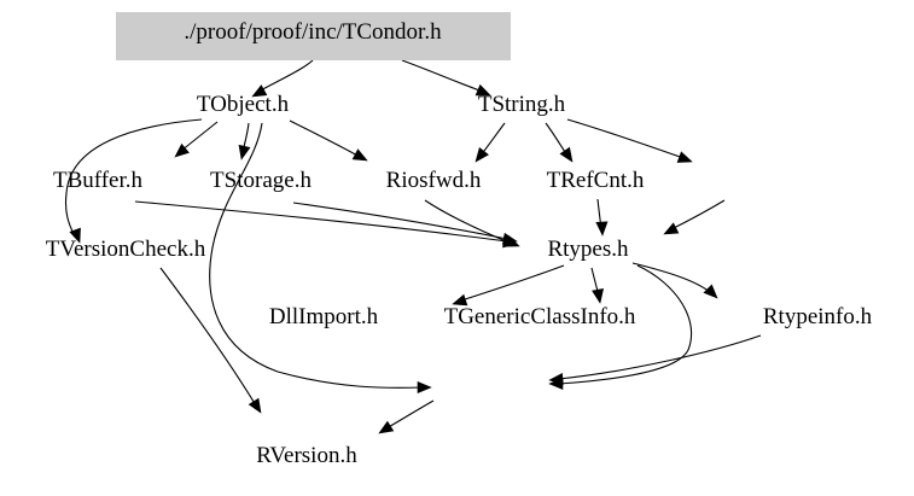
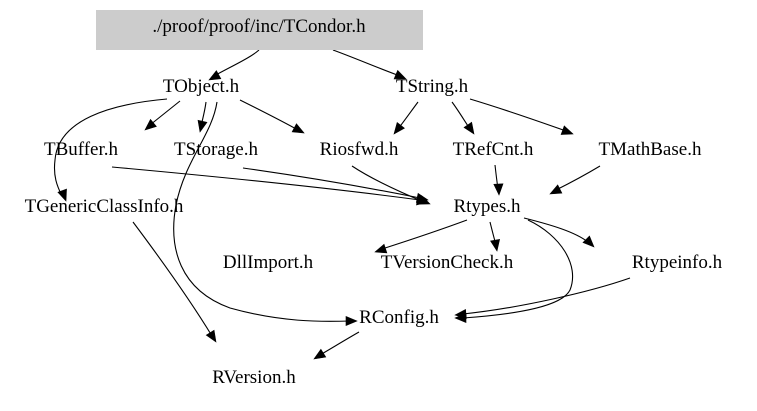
  ./proof/proof/inc/TCondor.h
  TObject.h
  TString.h
  TBuffer.h
  TStorage.h
  Riosfwd.h
  TRefCnt.h
+ TMathBase.h
- TVersionCheck.h
+ TGenericClassInfo.h
  Rtypes.h
  DllImport.h
- TGenericClassInfo.h
+ TVersionCheck.h
  Rtypeinfo.h
+ RConfig.h
  RVersion.h
